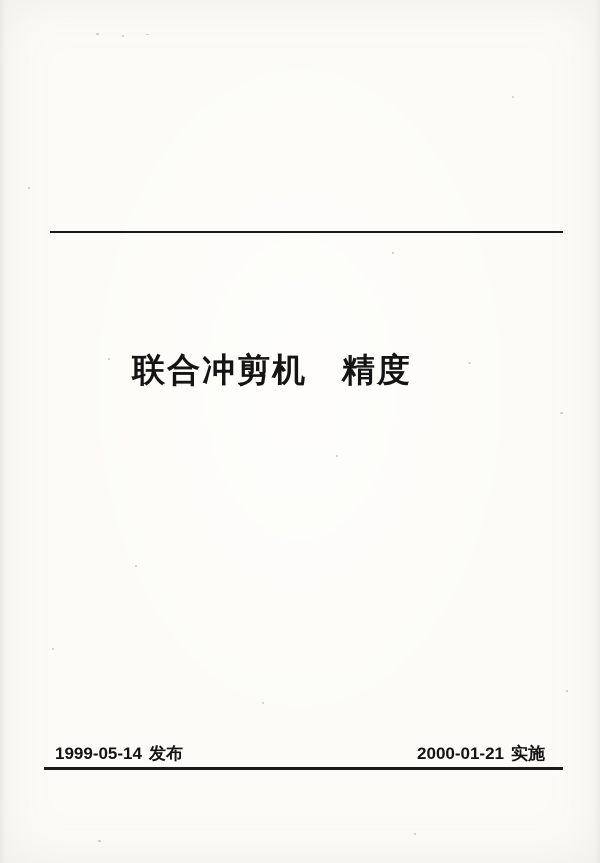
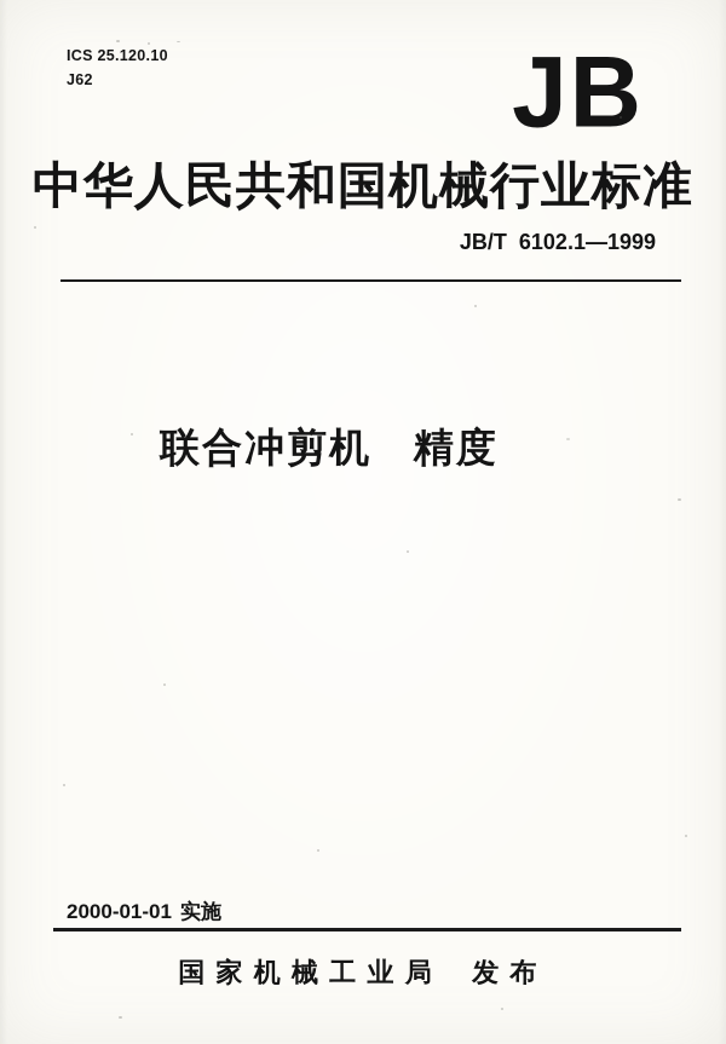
+ ICS 25.120.10
+ J62
+ JB
+ 中华人民共和国机械行业标准
+ JB/T 6102.1—1999
  联合冲剪机 精度
- 1999-05-14 发布
- 2000-01-21 实施
+ 2000-01-01 实施
+ 国家机械工业局 发布
